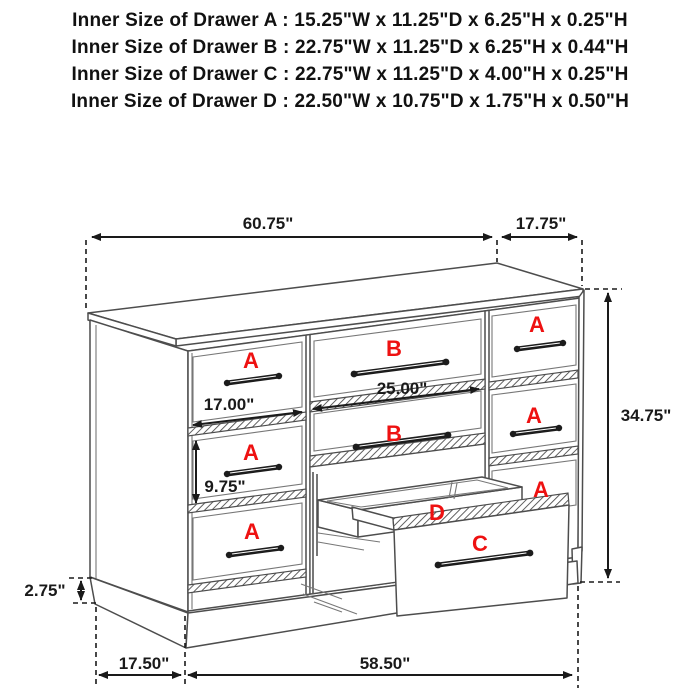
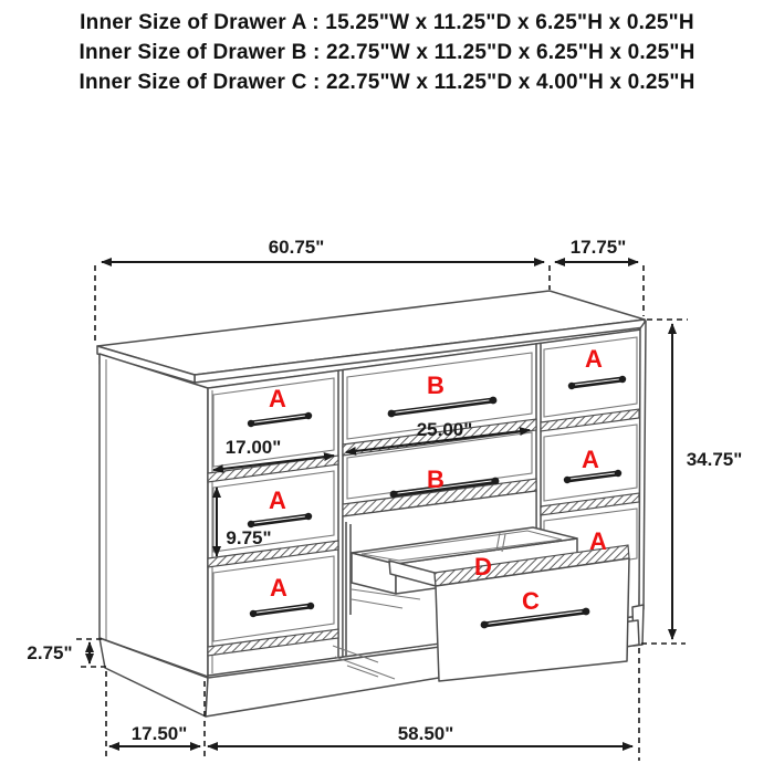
  Inner Size of Drawer A : 15.25"W x 11.25"D x 6.25"H x 0.25"H
- Inner Size of Drawer B : 22.75"W x 11.25"D x 6.25"H x 0.44"H
+ Inner Size of Drawer B : 22.75"W x 11.25"D x 6.25"H x 0.25"H
  Inner Size of Drawer C : 22.75"W x 11.25"D x 4.00"H x 0.25"H
- Inner Size of Drawer D : 22.50"W x 10.75"D x 1.75"H x 0.50"H
  60.75"
  17.75"
  34.75"
  17.00"
  25.00"
  9.75"
  2.75"
  17.50"
  58.50"
  A
  A
  A
  B
  B
  A
  A
  A
  D
  C
